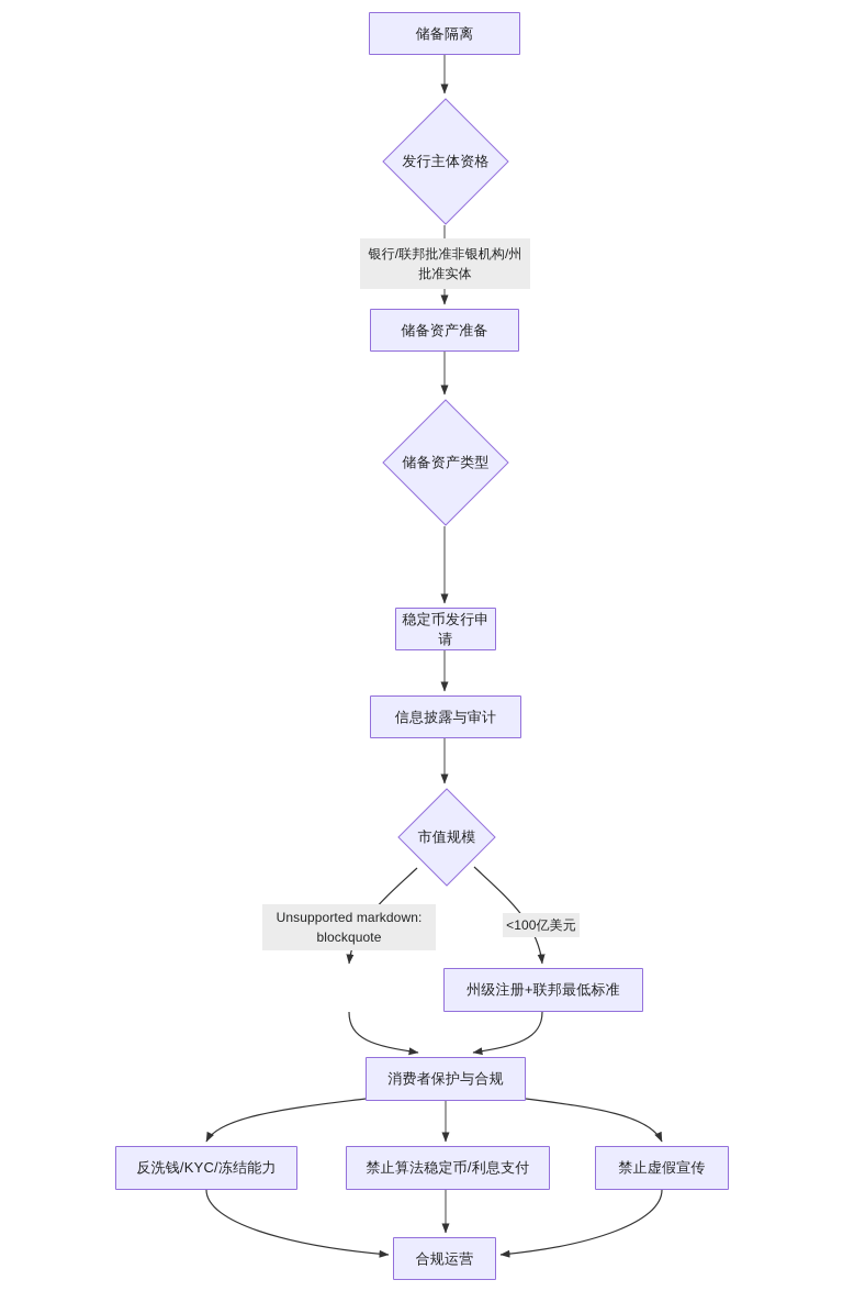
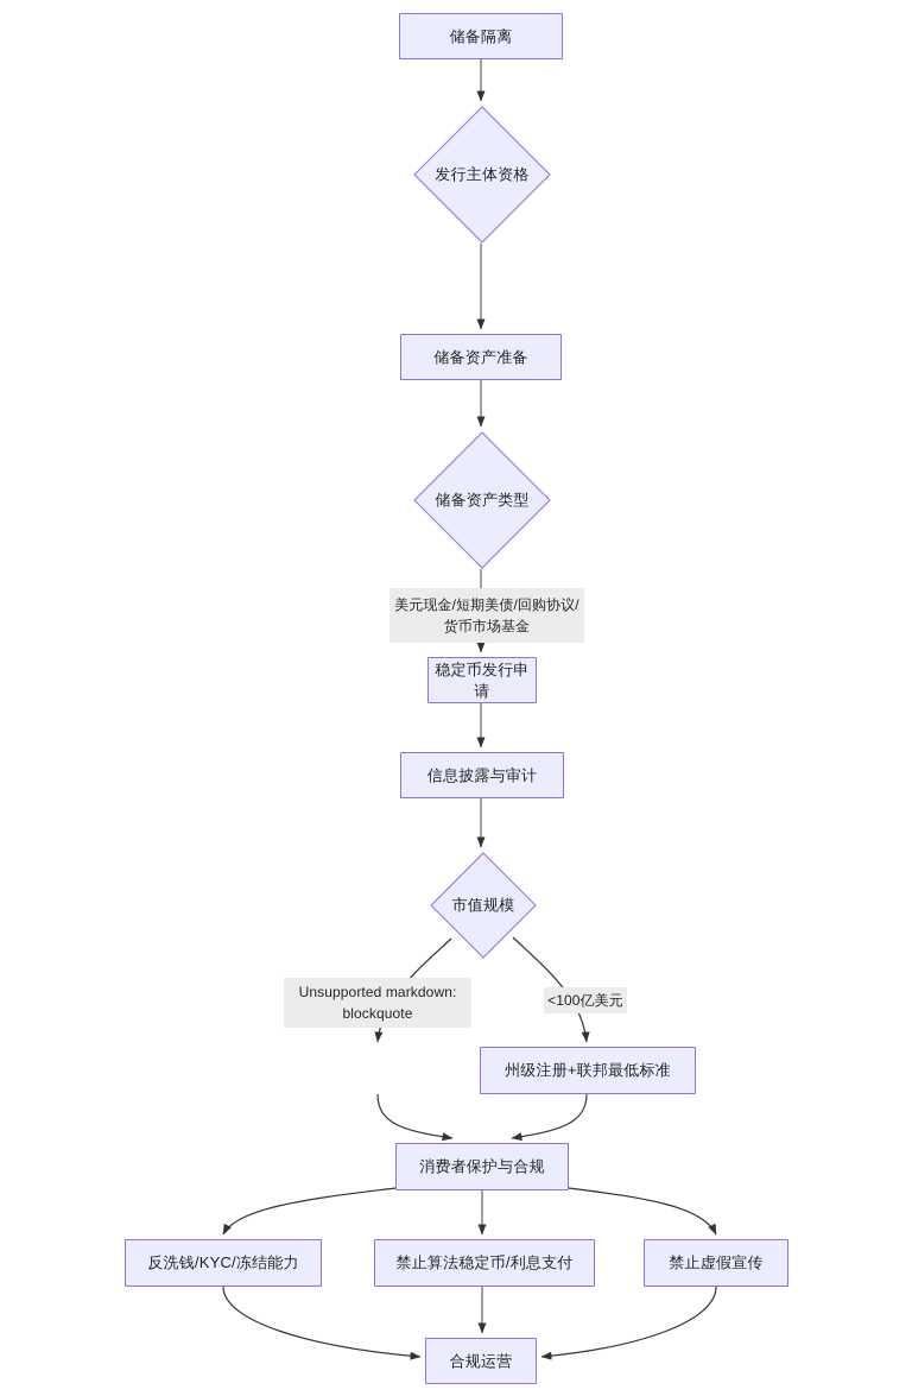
  储备隔离
  发行主体资格
- 银行/联邦批准非银机构/州批准实体
  储备资产准备
  储备资产类型
+ 美元现金/短期美债/回购协议/货币市场基金
  稳定币发行申请
  信息披露与审计
  市值规模
  Unsupported markdown: blockquote
  <100亿美元
  州级注册+联邦最低标准
  消费者保护与合规
  反洗钱/KYC/冻结能力
  禁止算法稳定币/利息支付
  禁止虚假宣传
  合规运营
